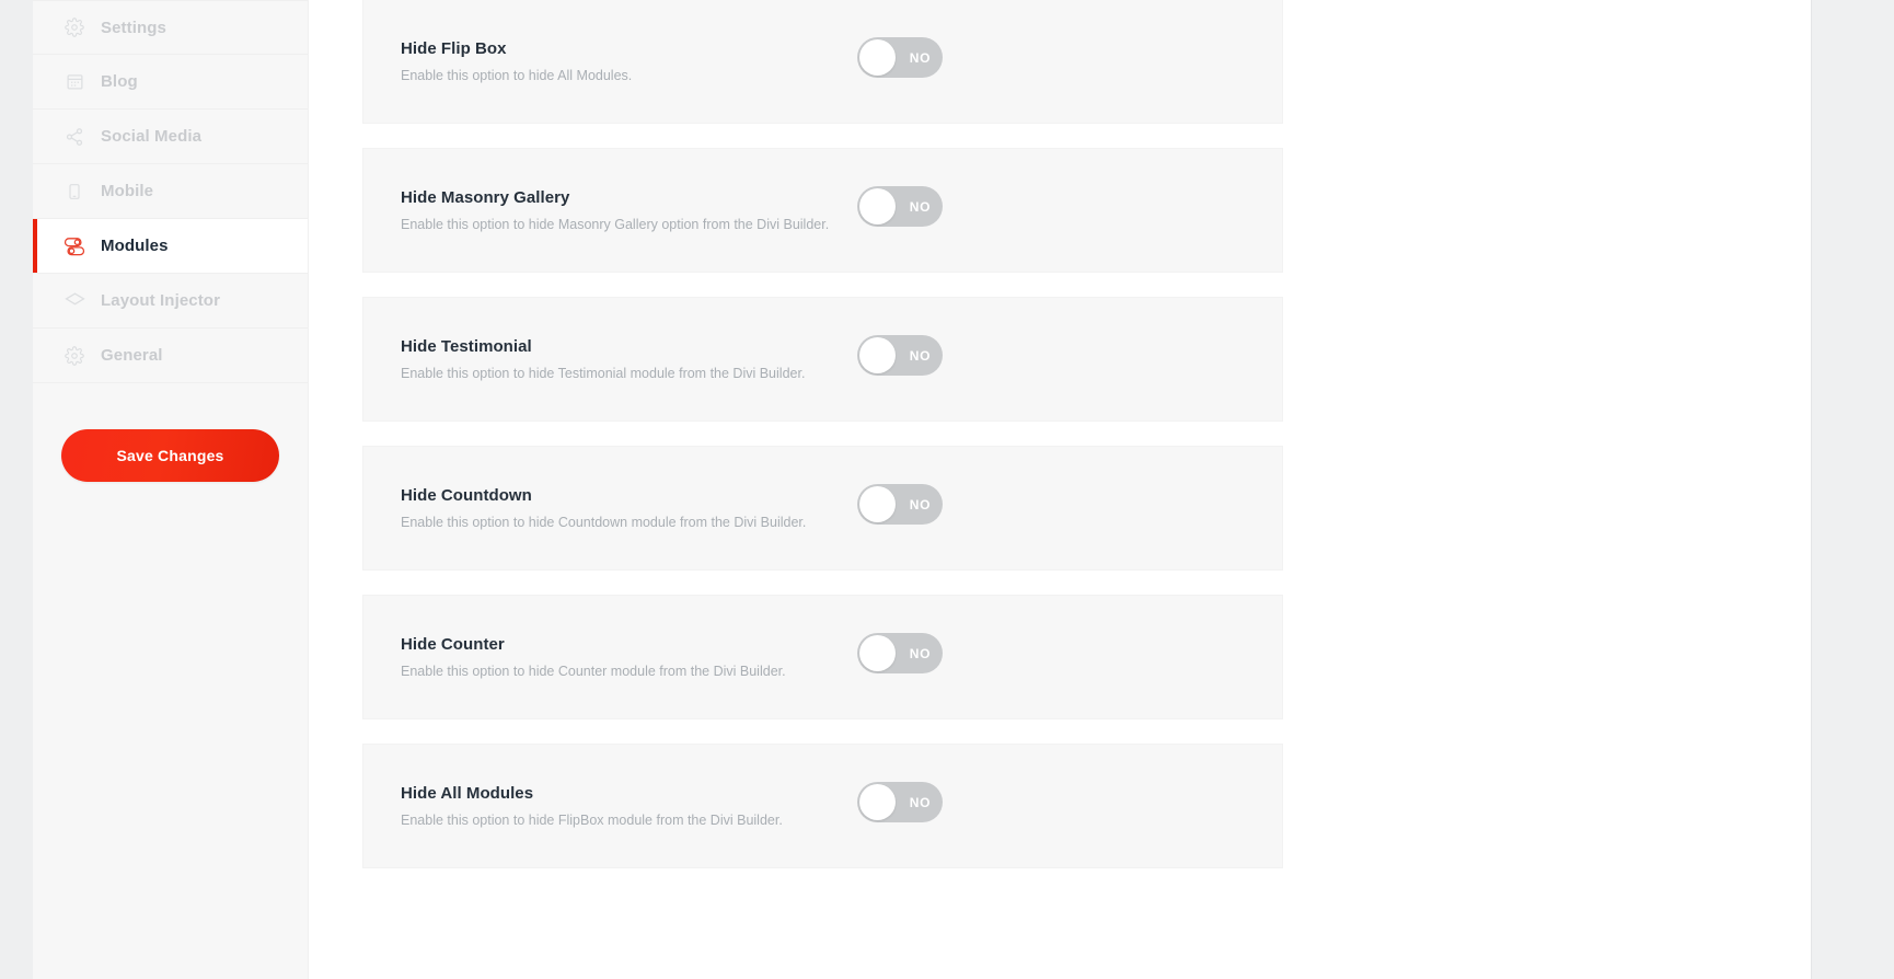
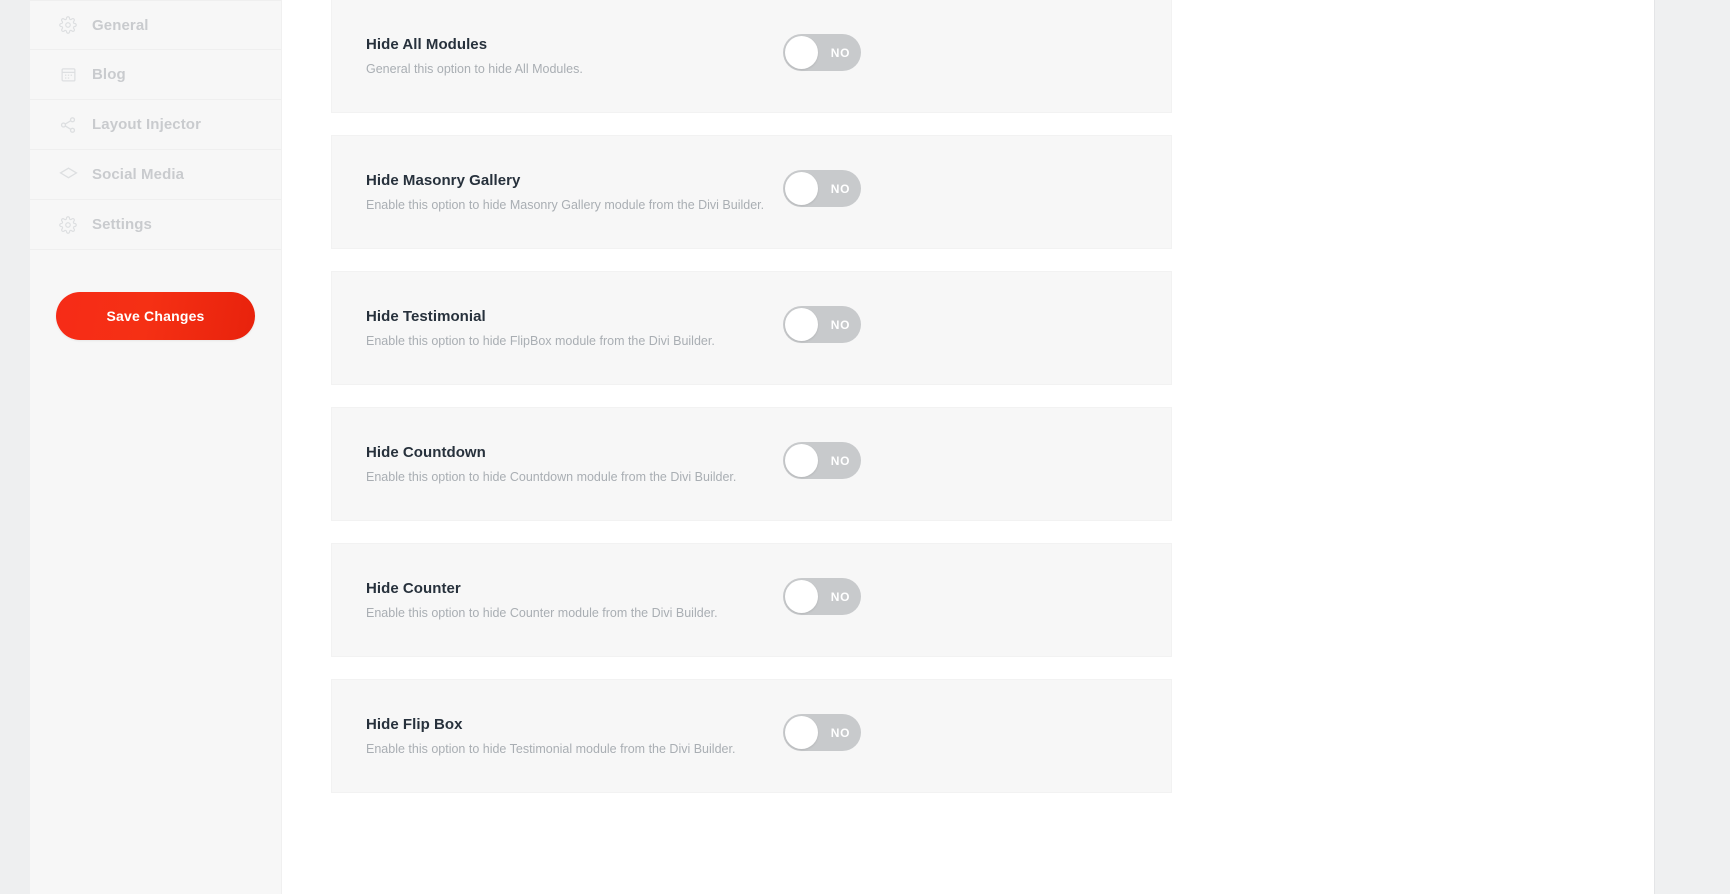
- Settings
+ General
  Blog
- Social Media
+ Layout Injector
- Mobile
- Modules
- Layout Injector
+ Social Media
- General
+ Settings
  Save Changes
- Hide Flip Box
+ Hide All Modules
- Enable this option to hide All Modules.
+ General this option to hide All Modules.
  NO
  Hide Masonry Gallery
- Enable this option to hide Masonry Gallery option from the Divi Builder.
+ Enable this option to hide Masonry Gallery module from the Divi Builder.
  NO
  Hide Testimonial
- Enable this option to hide Testimonial module from the Divi Builder.
+ Enable this option to hide FlipBox module from the Divi Builder.
  NO
  Hide Countdown
  Enable this option to hide Countdown module from the Divi Builder.
  NO
  Hide Counter
  Enable this option to hide Counter module from the Divi Builder.
  NO
- Hide All Modules
+ Hide Flip Box
- Enable this option to hide FlipBox module from the Divi Builder.
+ Enable this option to hide Testimonial module from the Divi Builder.
  NO
